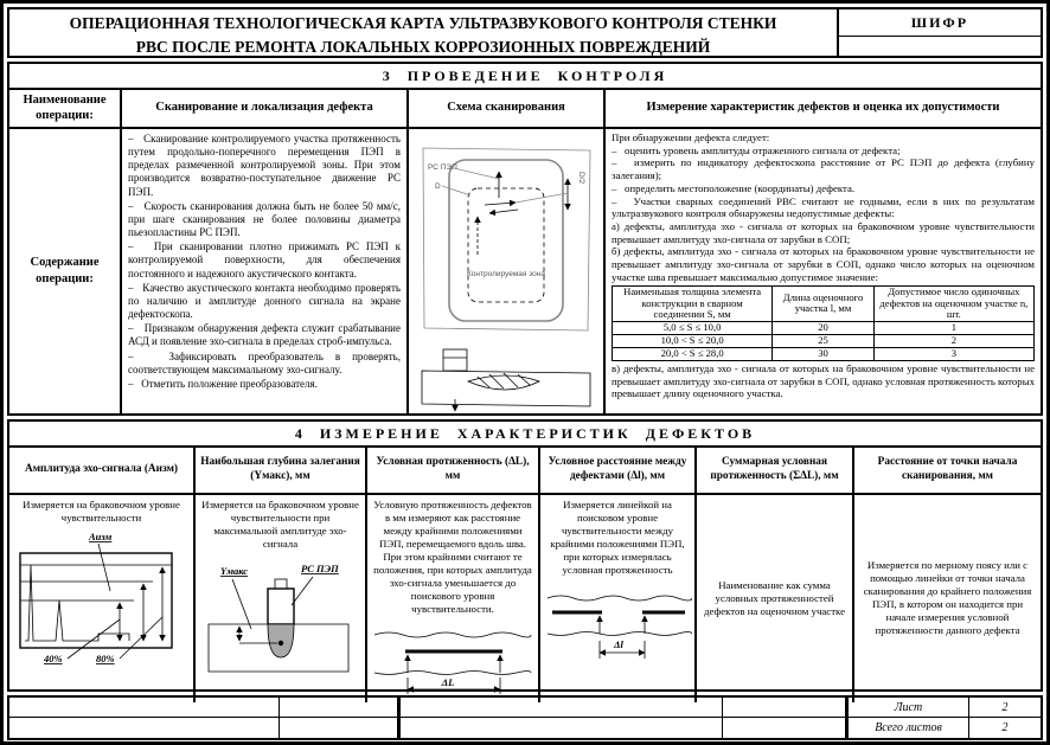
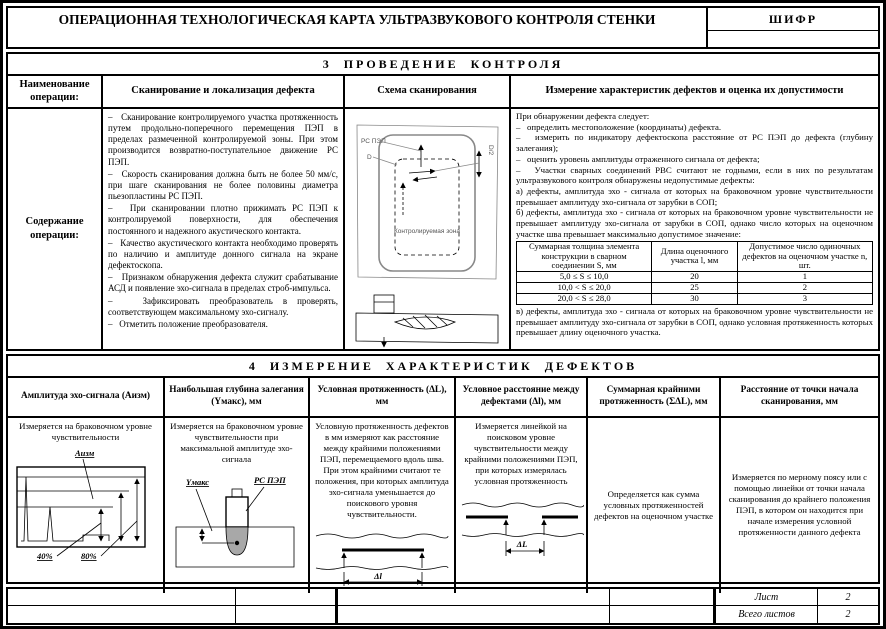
  ОПЕРАЦИОННАЯ ТЕХНОЛОГИЧЕСКАЯ КАРТА УЛЬТРАЗВУКОВОГО КОНТРОЛЯ СТЕНКИ
- РВС ПОСЛЕ РЕМОНТА ЛОКАЛЬНЫХ КОРРОЗИОННЫХ ПОВРЕЖДЕНИЙ
  ШИФР
  3 ПРОВЕДЕНИЕ КОНТРОЛЯ
  Наименование операции:
  Сканирование и локализация дефекта
  Схема сканирования
  Измерение характеристик дефектов и оценка их допустимости
  Содержание операции:
  – Сканирование контролируемого участка протяженность путем продольно-поперечного перемещения ПЭП в пределах размеченной контролируемой зоны. При этом производится возвратно-поступательное движение РС ПЭП.
  – Скорость сканирования должна быть не более 50 мм/с, при шаге сканирования не более половины диаметра пьезопластины РС ПЭП.
  – При сканировании плотно прижимать РС ПЭП к контролируемой поверхности, для обеспечения постоянного и надежного акустического контакта.
  – Качество акустического контакта необходимо проверять по наличию и амплитуде донного сигнала на экране дефектоскопа.
  – Признаком обнаружения дефекта служит срабатывание АСД и появление эхо-сигнала в пределах строб-импульса.
  – Зафиксировать преобразователь в проверять, соответствующем максимальному эхо-сигналу.
  – Отметить положение преобразователя.
  При обнаружении дефекта следует:
- – оценить уровень амплитуды отраженного сигнала от дефекта;
+ – определить местоположение (координаты) дефекта.
  – измерить по индикатору дефектоскопа расстояние от РС ПЭП до дефекта (глубину залегания);
- – определить местоположение (координаты) дефекта.
+ – оценить уровень амплитуды отраженного сигнала от дефекта;
  – Участки сварных соединений РВС считают не годными, если в них по результатам ультразвукового контроля обнаружены недопустимые дефекты:
  а) дефекты, амплитуда эхо - сигнала от которых на браковочном уровне чувствительности превышает амплитуду эхо-сигнала от зарубки в СОП;
  б) дефекты, амплитуда эхо - сигнала от которых на браковочном уровне чувствительности не превышает амплитуду эхо-сигнала от зарубки в СОП, однако число которых на оценочном участке шва превышает максимально допустимое значение:
- Наименьшая толщина элемента конструкции в сварном соединении S, мм	Длина оценочного участка l, мм	Допустимое число одиночных дефектов на оценочном участке n, шт.
+ Суммарная толщина элемента конструкции в сварном соединении S, мм	Длина оценочного участка l, мм	Допустимое число одиночных дефектов на оценочном участке n, шт.
  5,0 ≤ S ≤ 10,0	20	1
  10,0 < S ≤ 20,0	25	2
  20,0 < S ≤ 28,0	30	3
  в) дефекты, амплитуда эхо - сигнала от которых на браковочном уровне чувствительности не превышает амплитуду эхо-сигнала от зарубки в СОП, однако условная протяженность которых превышает длину оценочного участка.
  4 ИЗМЕРЕНИЕ ХАРАКТЕРИСТИК ДЕФЕКТОВ
  Амплитуда эхо-сигнала (Аизм)
  Наибольшая глубина залегания (Yмакс), мм
  Условная протяженность (ΔL), мм
  Условное расстояние между дефектами (Δl), мм
- Суммарная условная протяженность (ΣΔL), мм
+ Суммарная крайними протяженность (ΣΔL), мм
  Расстояние от точки начала сканирования, мм
  Измеряется на браковочном уровне чувствительности
  Аизм
  40%
  80%
  Измеряется на браковочном уровне чувствительности при максимальной амплитуде эхо-сигнала
  Yмакс
  РС ПЭП
  Условную протяженность дефектов в мм измеряют как расстояние между крайними положениями ПЭП, перемещаемого вдоль шва. При этом крайними считают те положения, при которых амплитуда эхо-сигнала уменьшается до поискового уровня чувствительности.
- ΔL
+ Δl
  Измеряется линейкой на поисковом уровне чувствительности между крайними положениями ПЭП, при которых измерялась условная протяженность
- Δl
+ ΔL
- Наименование как сумма условных протяженностей дефектов на оценочном участке
+ Определяется как сумма условных протяженностей дефектов на оценочном участке
  Измеряется по мерному поясу или с помощью линейки от точки начала сканирования до крайнего положения ПЭП, в котором он находится при начале измерения условной протяженности данного дефекта
  Лист
  2
  Всего листов
  2
